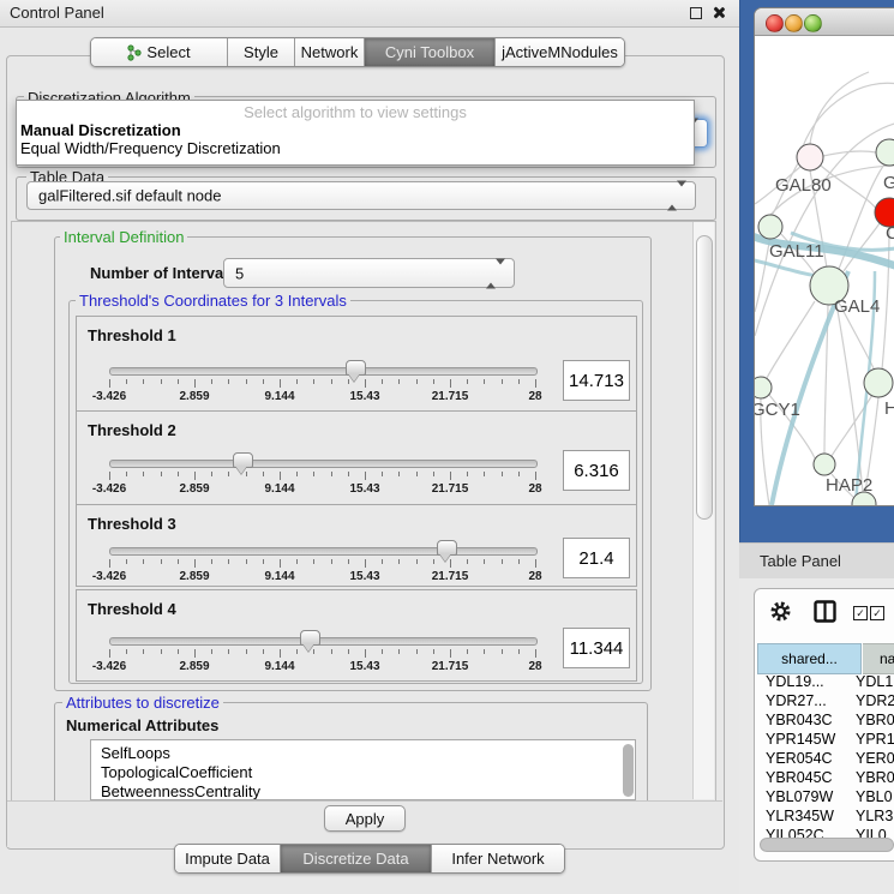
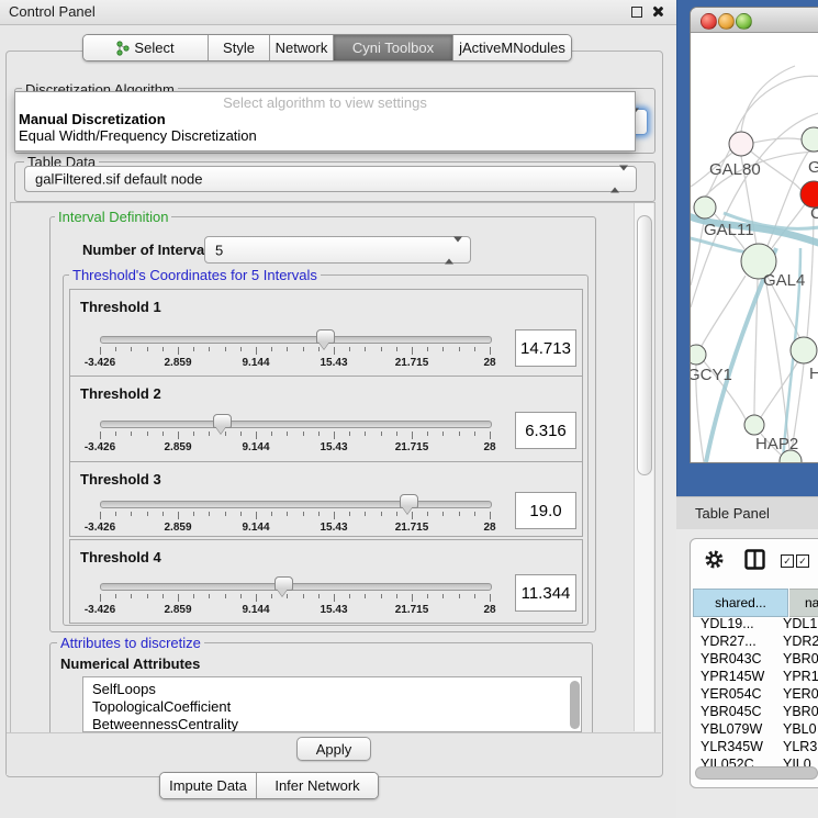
  Control Panel
  Select
  Style
  Network
  Cyni Toolbox
  jActiveMNodules
  Discretization Algorithm
  Select algorithm to view settings
  Manual Discretization
  Equal Width/Frequency Discretization
  Table Data
  galFiltered.sif default node
  Interval Definition
  Number of Interva
  5
- Threshold's Coordinates for 3 Intervals
+ Threshold's Coordinates for 5 Intervals
  Threshold 1
  -3.426
  2.859
  9.144
  15.43
  21.715
  28
  14.713
  Threshold 2
  -3.426
  2.859
  9.144
  15.43
  21.715
  28
  6.316
  Threshold 3
  -3.426
  2.859
  9.144
  15.43
  21.715
  28
- 21.4
+ 19.0
  Threshold 4
  -3.426
  2.859
  9.144
  15.43
  21.715
  28
  11.344
  Attributes to discretize
  Numerical Attributes
  SelfLoops
  TopologicalCoefficient
  BetweennessCentrality
  Apply
  Impute Data
- Discretize Data
  Infer Network
  GAL80
  GAL11
  C
  GAL4
  GCY1
  H
  HAP2
  Table Panel
  ✓
  ✓
  shared...
  na
  YDL19...
  YDL1
  YDR27...
  YDR2
  YBR043C
  YBR0
  YPR145W
  YPR1
  YER054C
  YER0
  YBR045C
  YBR0
  YBL079W
  YBL0
  YLR345W
  YLR3
  YIL052C
  YIL0
